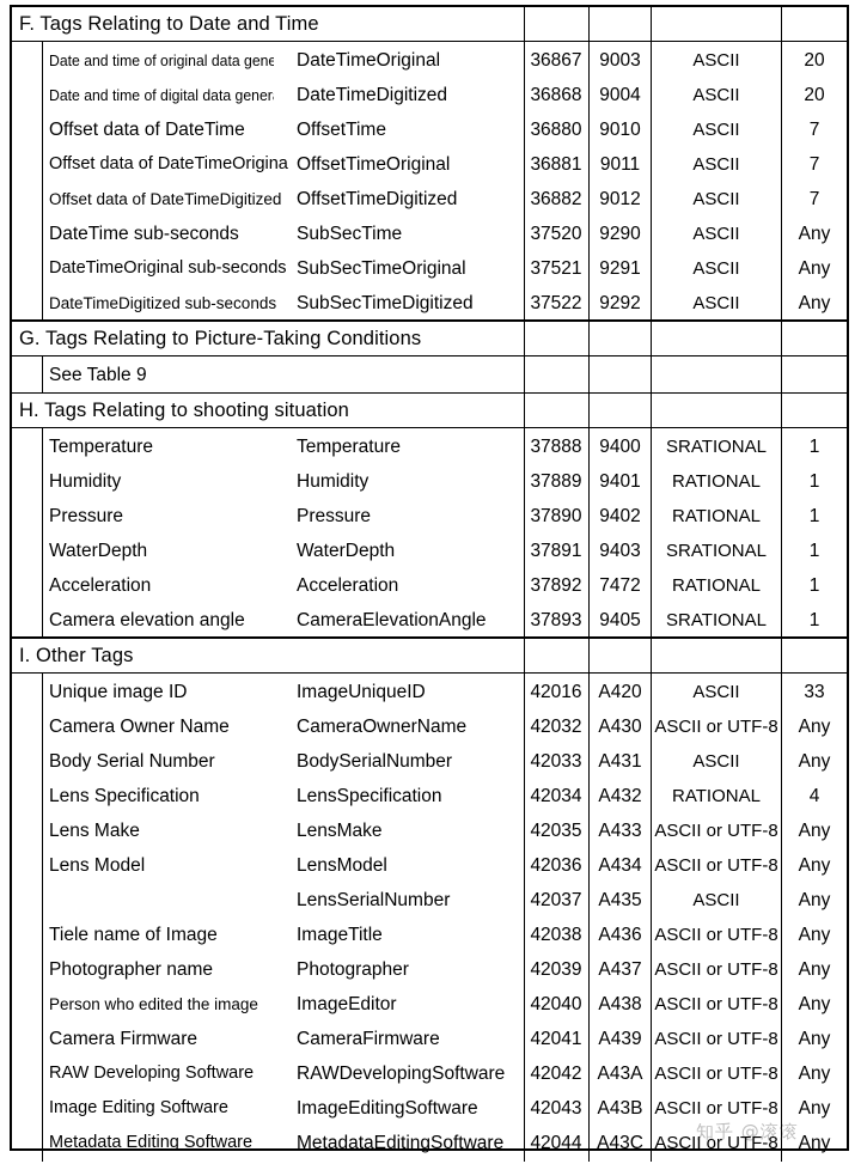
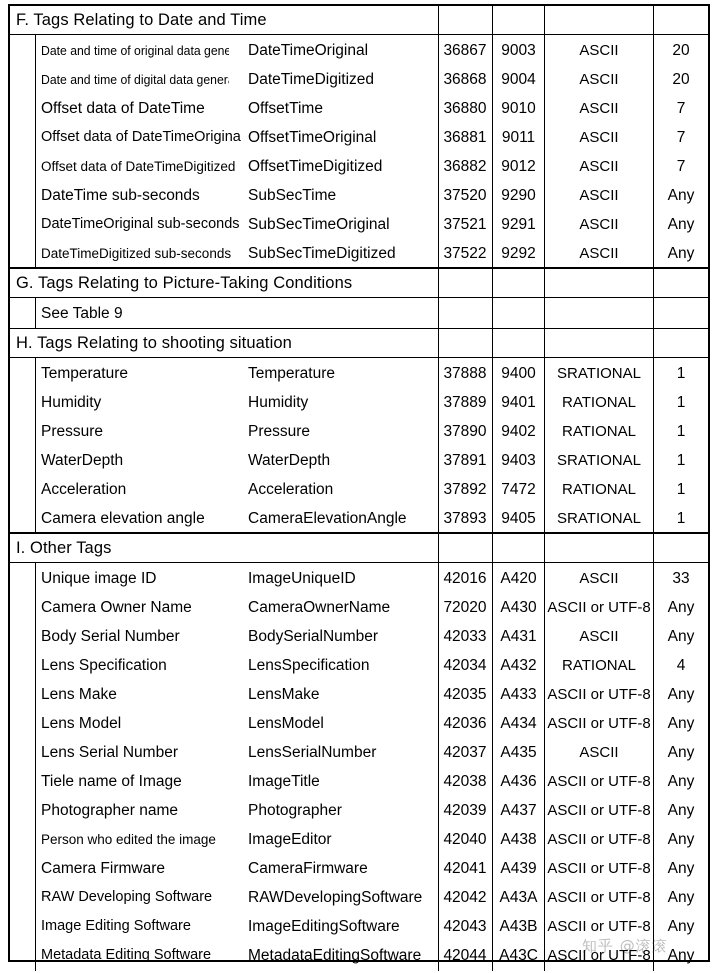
  F. Tags Relating to Date and Time
  Date and time of original data gene
  DateTimeOriginal
  36867
  9003
  ASCII
  20
  Date and time of digital data gener
  DateTimeDigitized
  36868
  9004
  ASCII
  20
  Offset data of DateTime
  OffsetTime
  36880
  9010
  ASCII
  7
  Offset data of DateTimeOrigina
  OffsetTimeOriginal
  36881
  9011
  ASCII
  7
  Offset data of DateTimeDigitized
  OffsetTimeDigitized
  36882
  9012
  ASCII
  7
  DateTime sub-seconds
  SubSecTime
  37520
  9290
  ASCII
  Any
  DateTimeOriginal sub-seconds
  SubSecTimeOriginal
  37521
  9291
  ASCII
  Any
  DateTimeDigitized sub-seconds
  SubSecTimeDigitized
  37522
  9292
  ASCII
  Any
  G. Tags Relating to Picture-Taking Conditions
  See Table 9
  H. Tags Relating to shooting situation
  Temperature
  Temperature
  37888
  9400
  SRATIONAL
  1
  Humidity
  Humidity
  37889
  9401
  RATIONAL
  1
  Pressure
  Pressure
  37890
  9402
  RATIONAL
  1
  WaterDepth
  WaterDepth
  37891
  9403
  SRATIONAL
  1
  Acceleration
  Acceleration
  37892
  7472
  RATIONAL
  1
  Camera elevation angle
  CameraElevationAngle
  37893
  9405
  SRATIONAL
  1
  I. Other Tags
  Unique image ID
  ImageUniqueID
  42016
  A420
  ASCII
  33
  Camera Owner Name
  CameraOwnerName
- 42032
+ 72020
  A430
  ASCII or UTF-8
  Any
  Body Serial Number
  BodySerialNumber
  42033
  A431
  ASCII
  Any
  Lens Specification
  LensSpecification
  42034
  A432
  RATIONAL
  4
  Lens Make
  LensMake
  42035
  A433
  ASCII or UTF-8
  Any
  Lens Model
  LensModel
  42036
  A434
  ASCII or UTF-8
  Any
+ Lens Serial Number
  LensSerialNumber
  42037
  A435
  ASCII
  Any
  Tiele name of Image
  ImageTitle
  42038
  A436
  ASCII or UTF-8
  Any
  Photographer name
  Photographer
  42039
  A437
  ASCII or UTF-8
  Any
  Person who edited the image
  ImageEditor
  42040
  A438
  ASCII or UTF-8
  Any
  Camera Firmware
  CameraFirmware
  42041
  A439
  ASCII or UTF-8
  Any
  RAW Developing Software
  RAWDevelopingSoftware
  42042
  A43A
  ASCII or UTF-8
  Any
  Image Editing Software
  ImageEditingSoftware
  42043
  A43B
  ASCII or UTF-8
  Any
  Metadata Editing Software
  MetadataEditingSoftware
  42044
  A43C
  ASCII or UTF-8
  Any
  知乎 @滚滚
